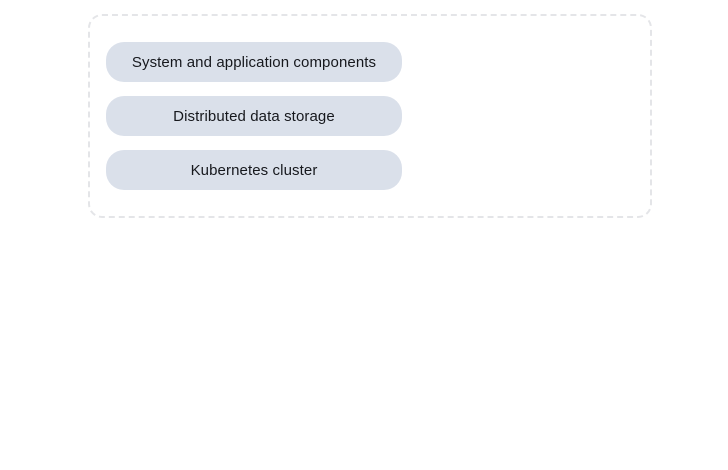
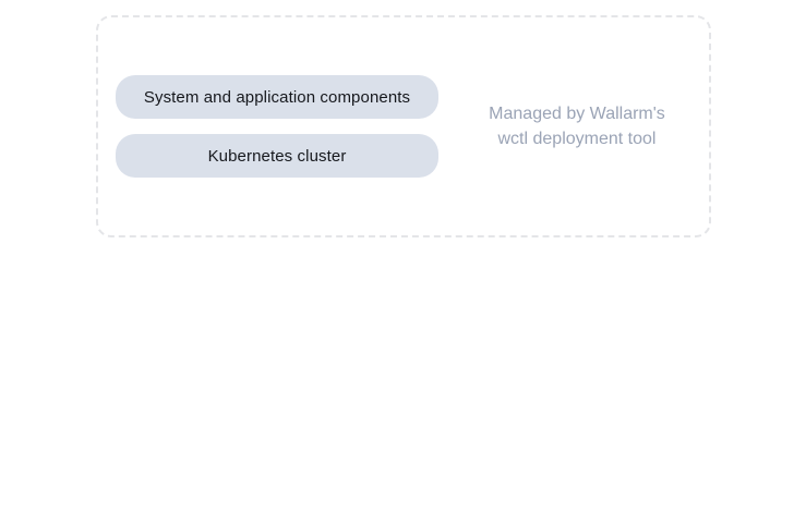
  System and application components
- Distributed data storage
  Kubernetes cluster
+ Managed by Wallarm's
+ wctl deployment tool
